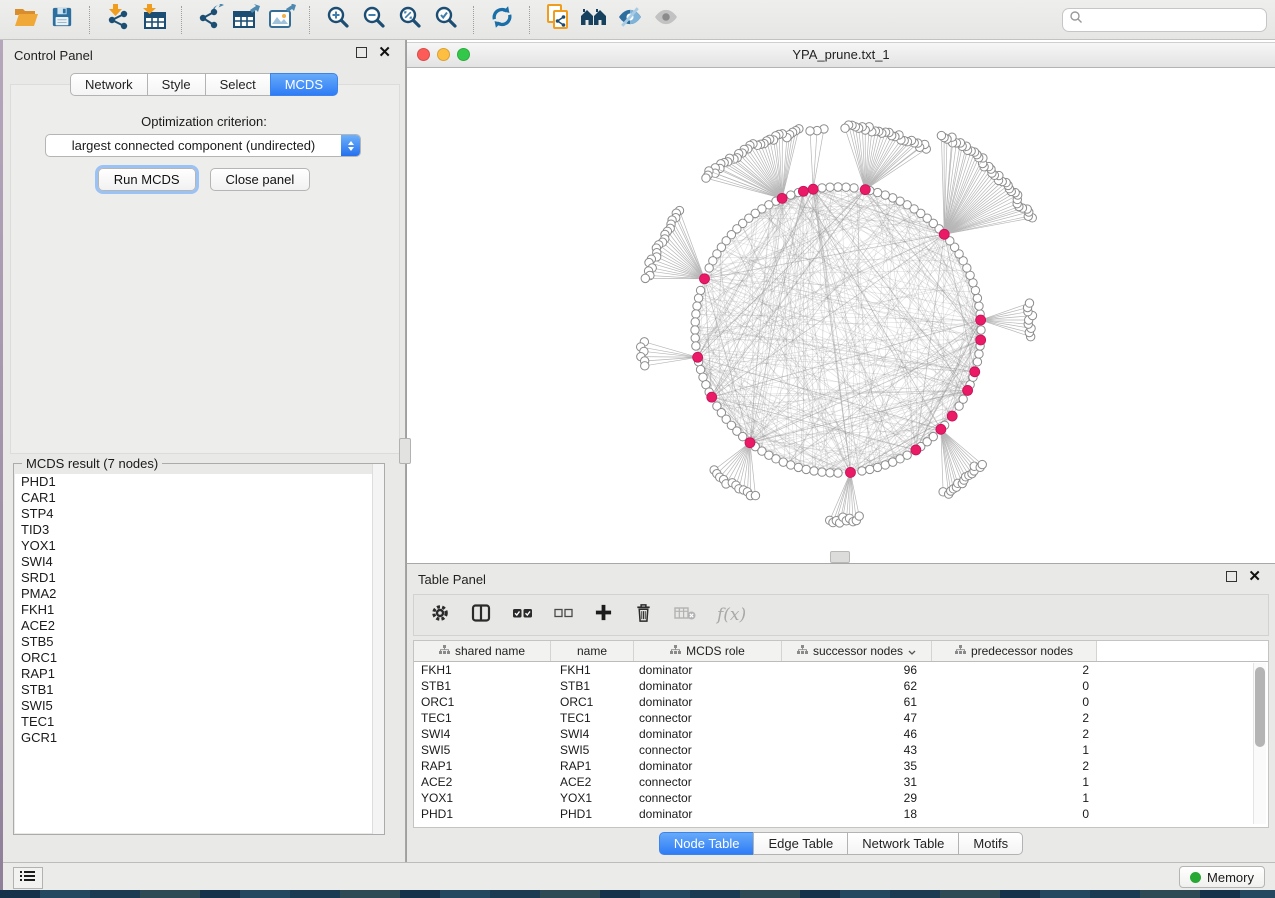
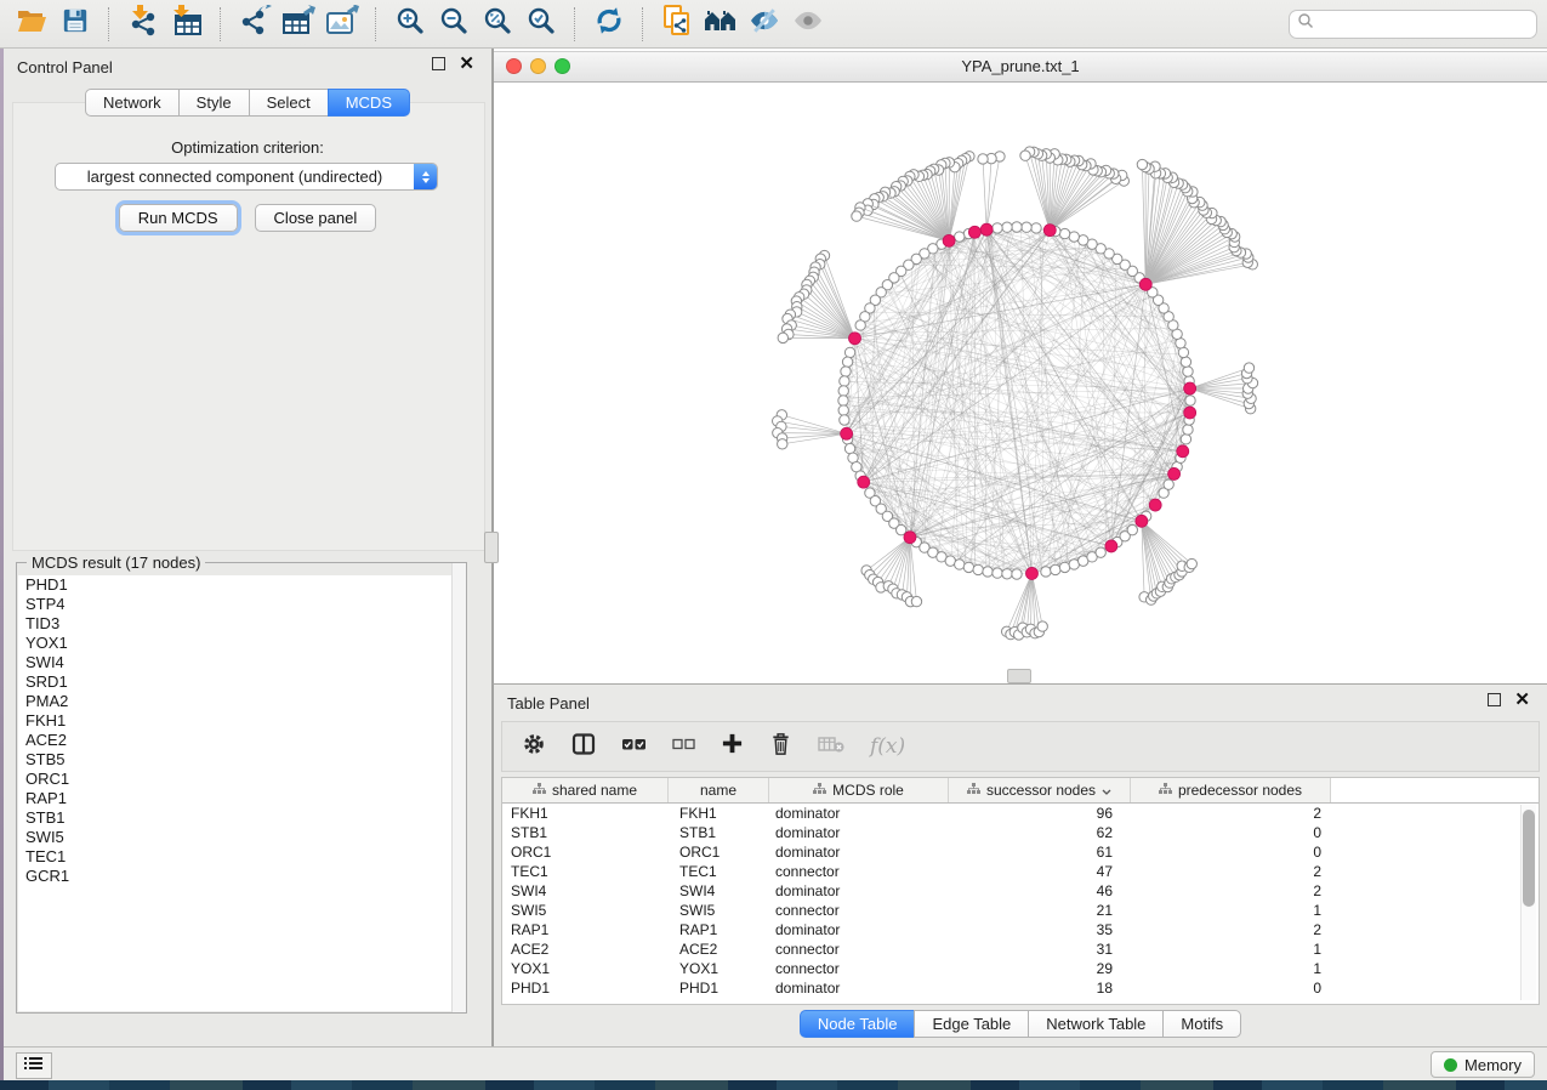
  Control Panel
  ✕
  Network
  Style
  Select
  MCDS
  Optimization criterion:
  largest connected component (undirected)
  Run MCDS
  Close panel
- MCDS result (7 nodes)
+ MCDS result (17 nodes)
  PHD1
- CAR1
  STP4
  TID3
  YOX1
  SWI4
  SRD1
  PMA2
  FKH1
  ACE2
  STB5
  ORC1
  RAP1
  STB1
  SWI5
  TEC1
  GCR1
  YPA_prune.txt_1
  Table Panel
  ✕
  f(x)
  shared name
  name
  MCDS role
  successor nodes
  predecessor nodes
  FKH1
  FKH1
  dominator
  96
  2
  STB1
  STB1
  dominator
  62
  0
  ORC1
  ORC1
  dominator
  61
  0
  TEC1
  TEC1
  connector
  47
  2
  SWI4
  SWI4
  dominator
  46
  2
  SWI5
  SWI5
  connector
- 43
+ 21
  1
  RAP1
  RAP1
  dominator
  35
  2
  ACE2
  ACE2
  connector
  31
  1
  YOX1
  YOX1
  connector
  29
  1
  PHD1
  PHD1
  dominator
  18
  0
  Node Table
  Edge Table
  Network Table
  Motifs
  Memory
